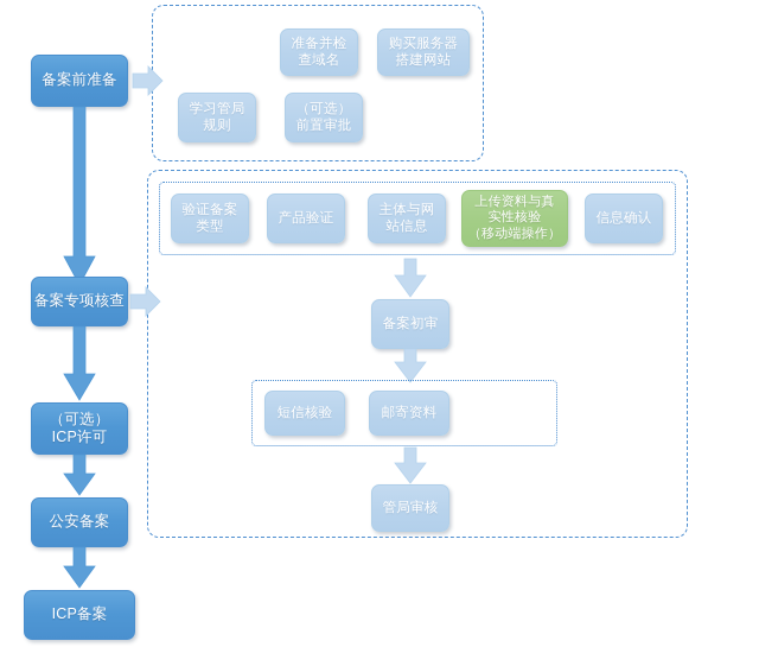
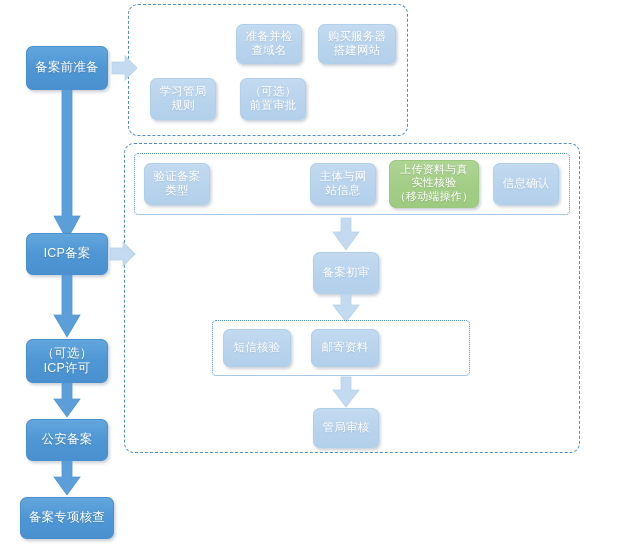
  备案前准备
- 备案专项核查
+ ICP备案
  （可选）
  ICP许可
  公安备案
- ICP备案
+ 备案专项核查
  准备并检
  查域名
  购买服务器
  搭建网站
  学习管局
  规则
  （可选）
  前置审批
  验证备案
  类型
- 产品验证
  主体与网
  站信息
  上传资料与真
  实性核验
  （移动端操作）
  信息确认
  备案初审
  短信核验
  邮寄资料
  管局审核
